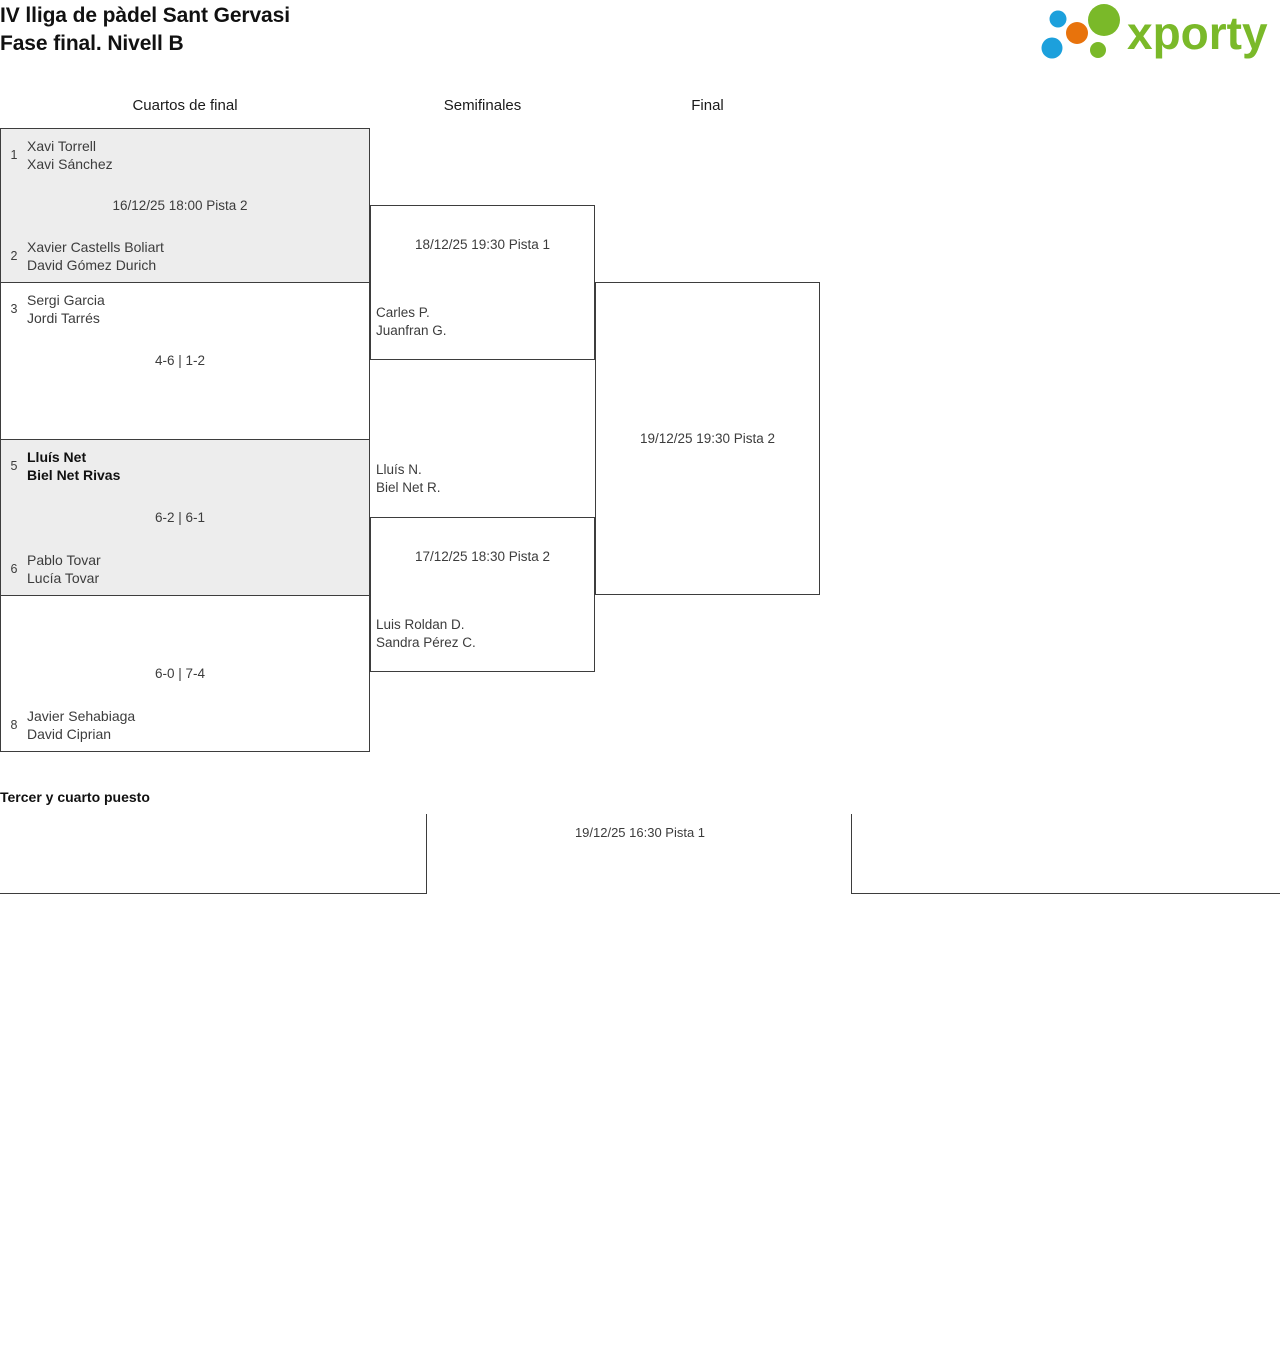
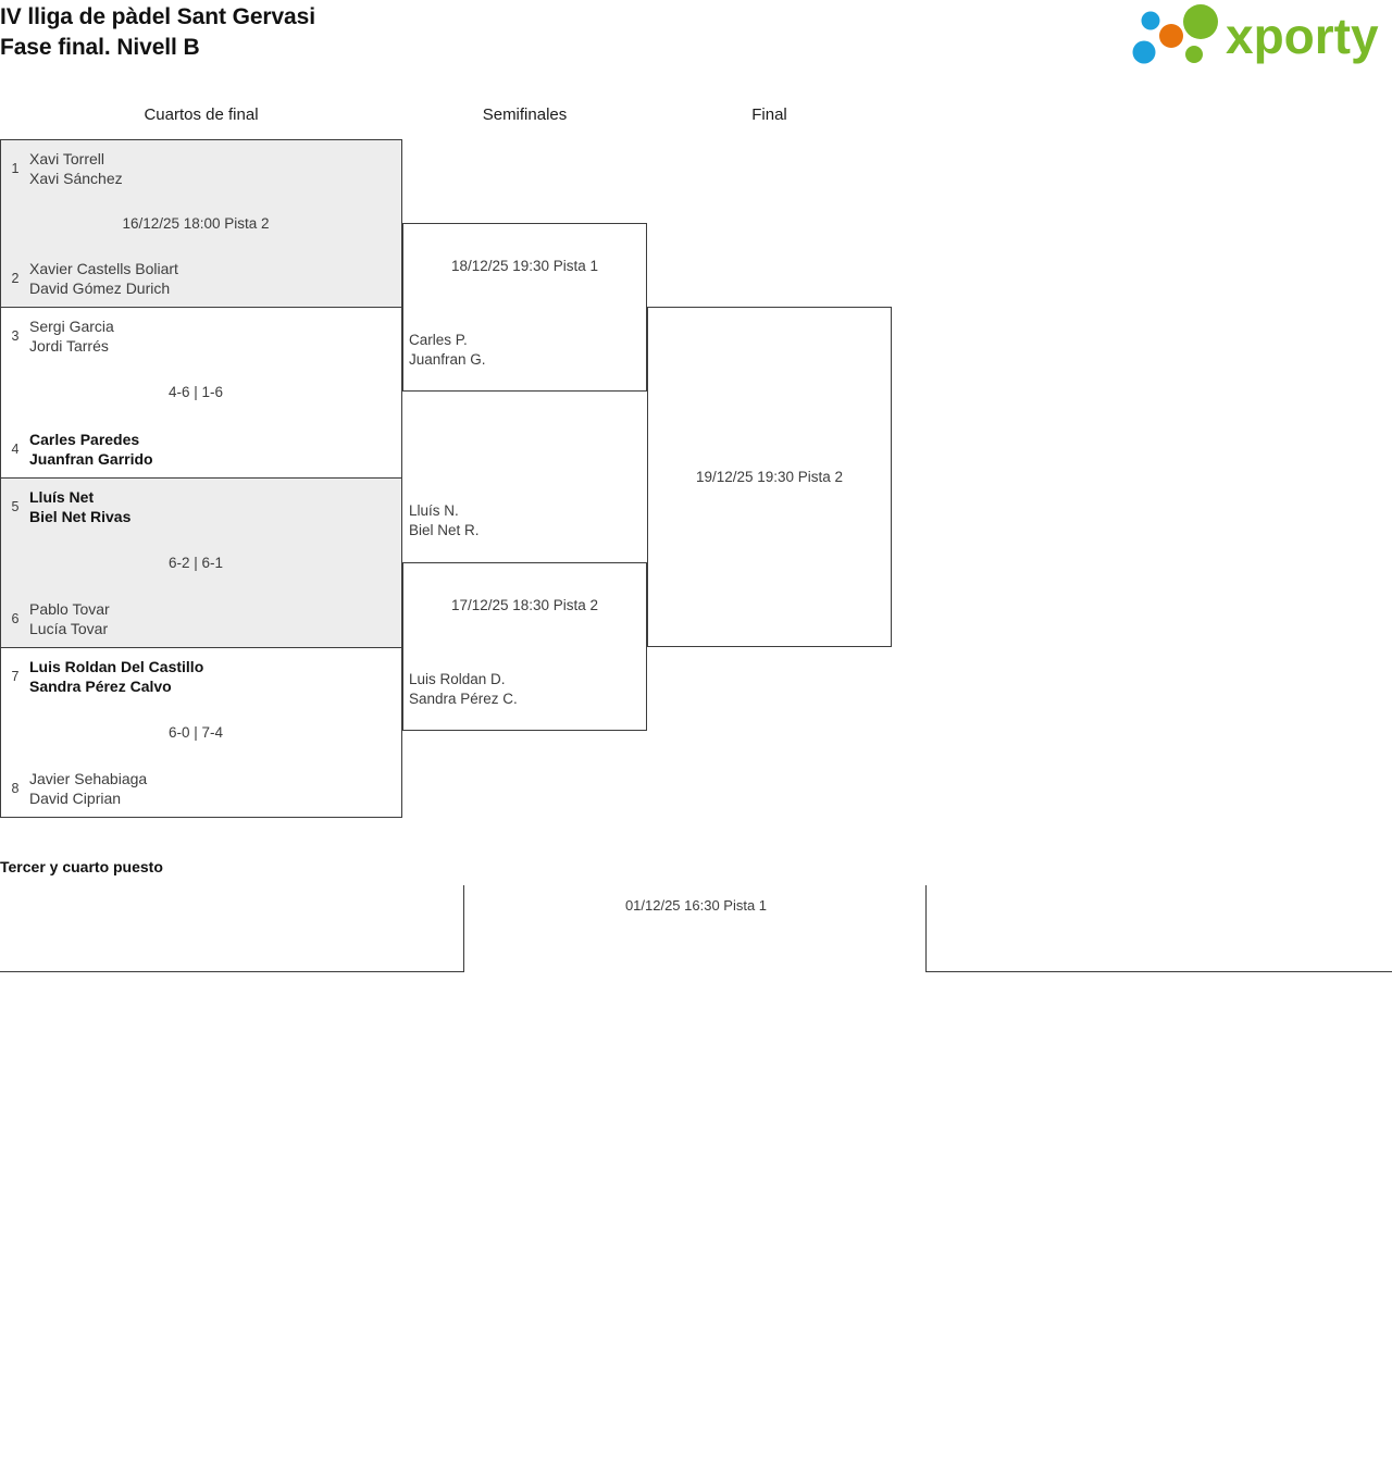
  IV lliga de pàdel Sant Gervasi
  Fase final. Nivell B
  xporty
  Cuartos de final
  Semifinales
  Final
  1
  Xavi Torrell
  Xavi Sánchez
  16/12/25 18:00 Pista 2
  2
  Xavier Castells Boliart
  David Gómez Durich
  3
  Sergi Garcia
  Jordi Tarrés
- 4-6 | 1-2
+ 4-6 | 1-6
+ 4
+ Carles Paredes
+ Juanfran Garrido
  5
  Lluís Net
  Biel Net Rivas
  6-2 | 6-1
  6
  Pablo Tovar
  Lucía Tovar
+ 7
+ Luis Roldan Del Castillo
+ Sandra Pérez Calvo
  6-0 | 7-4
  8
  Javier Sehabiaga
  David Ciprian
  18/12/25 19:30 Pista 1
  17/12/25 18:30 Pista 2
  Carles P.
  Juanfran G.
  Lluís N.
  Biel Net R.
  Luis Roldan D.
  Sandra Pérez C.
  19/12/25 19:30 Pista 2
  Tercer y cuarto puesto
- 19/12/25 16:30 Pista 1
+ 01/12/25 16:30 Pista 1
